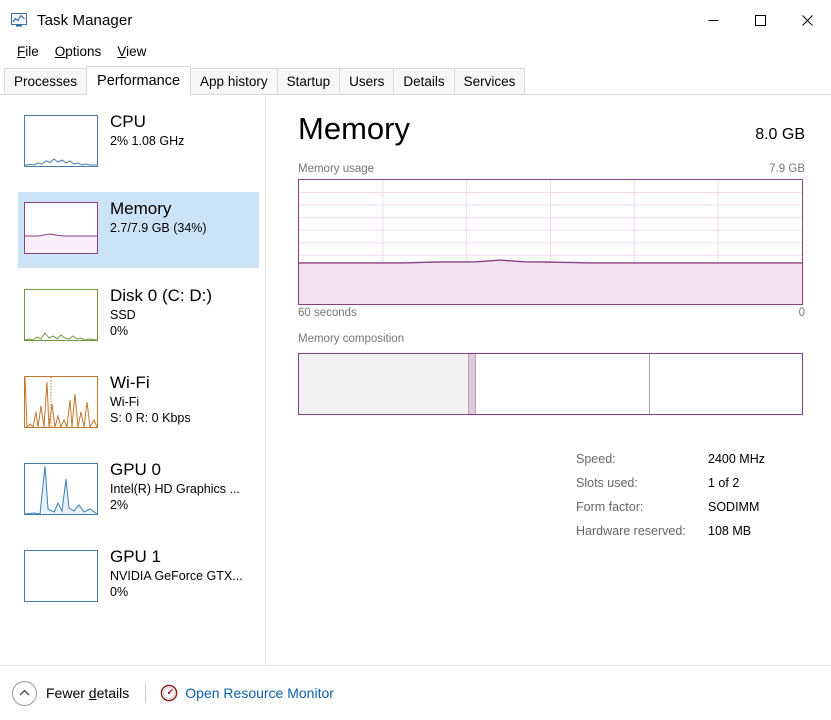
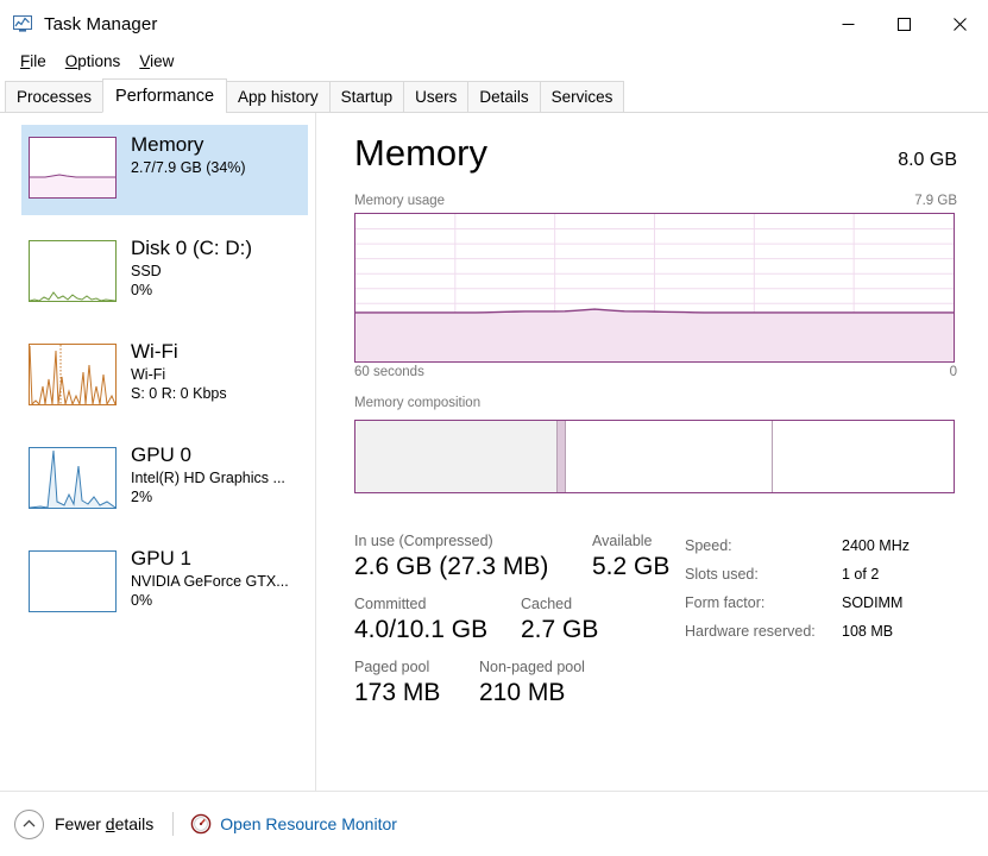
  Task Manager
  File
  Options
  View
  Processes
  Performance
  App history
  Startup
  Users
  Details
  Services
- CPU
- 2% 1.08 GHz
  Memory
  2.7/7.9 GB (34%)
  Disk 0 (C: D:)
  SSD
  0%
  Wi-Fi
  Wi-Fi
  S: 0 R: 0 Kbps
  GPU 0
  Intel(R) HD Graphics ...
  2%
  GPU 1
  NVIDIA GeForce GTX...
  0%
  Memory
  8.0 GB
  Memory usage
  7.9 GB
  60 seconds
  0
  Memory composition
+ In use (Compressed)
+ 2.6 GB (27.3 MB)
+ Available
+ 5.2 GB
+ Committed
+ 4.0/10.1 GB
+ Cached
+ 2.7 GB
+ Paged pool
+ 173 MB
+ Non-paged pool
+ 210 MB
  Speed:
  2400 MHz
  Slots used:
  1 of 2
  Form factor:
  SODIMM
  Hardware reserved:
  108 MB
  Fewer details
  Open Resource Monitor
